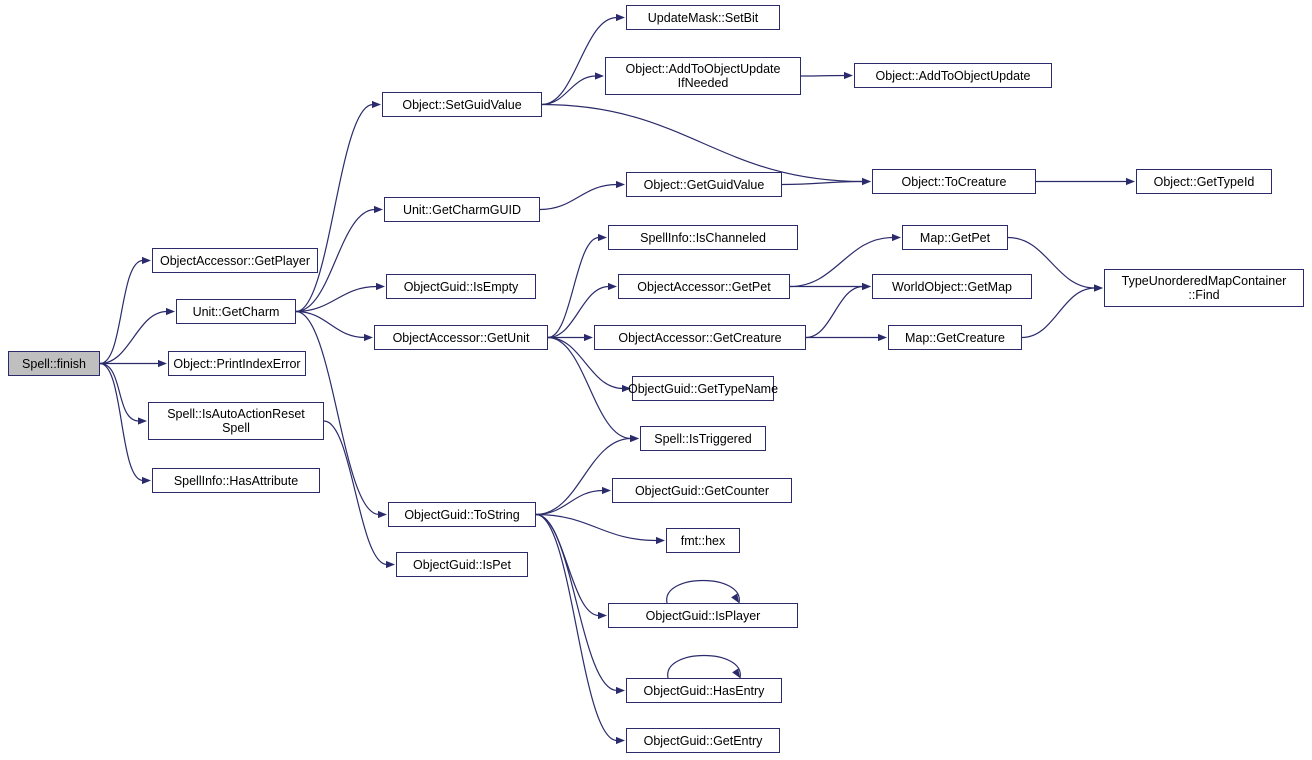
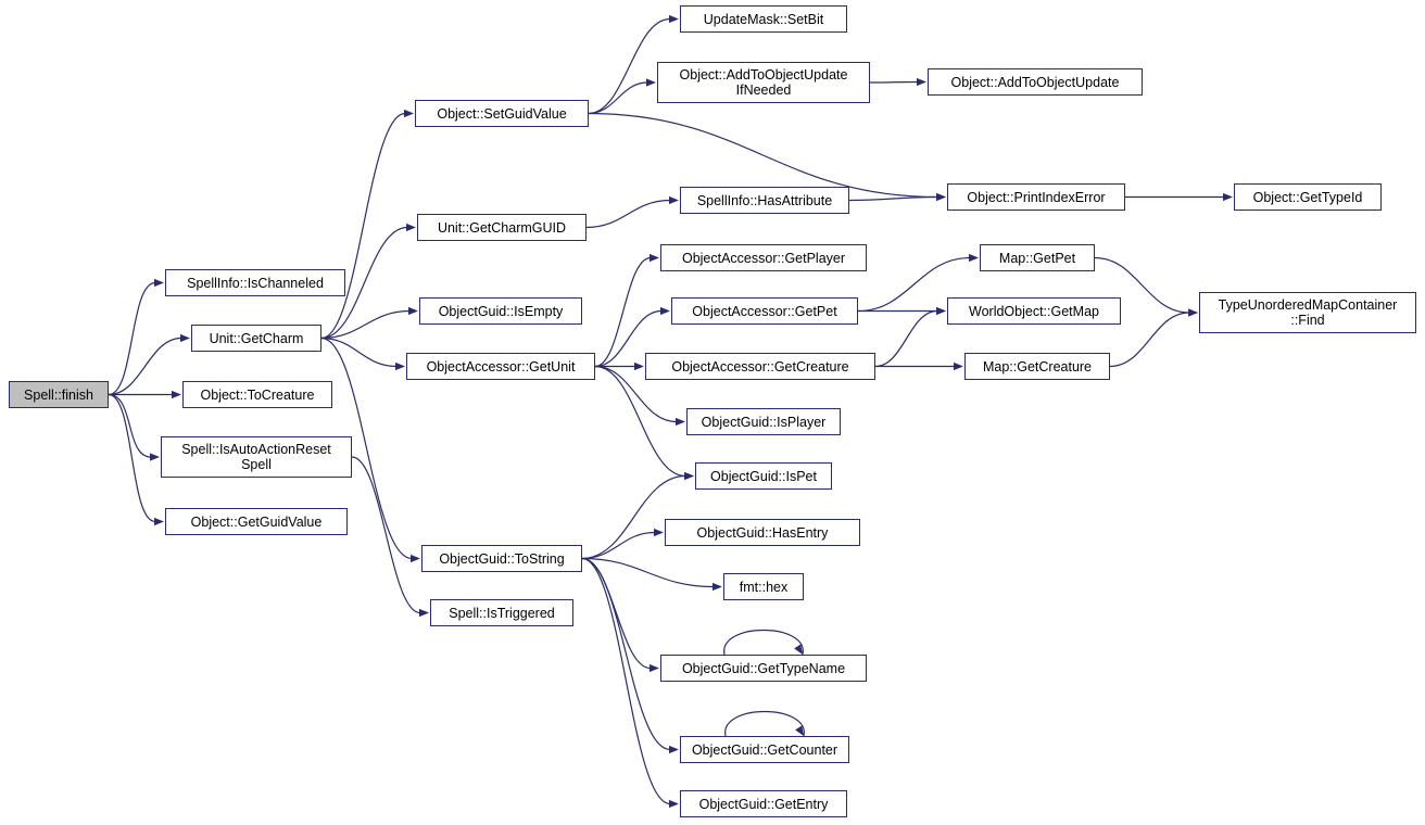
  Spell::finish
- ObjectAccessor::GetPlayer
+ SpellInfo::IsChanneled
  Unit::GetCharm
- Object::PrintIndexError
+ Object::ToCreature
  Spell::IsAutoActionReset
  Spell
- SpellInfo::HasAttribute
+ Object::GetGuidValue
  Object::SetGuidValue
  Unit::GetCharmGUID
  ObjectGuid::IsEmpty
  ObjectAccessor::GetUnit
  ObjectGuid::ToString
- ObjectGuid::IsPet
+ Spell::IsTriggered
  UpdateMask::SetBit
  Object::AddToObjectUpdate
  IfNeeded
- Object::GetGuidValue
+ SpellInfo::HasAttribute
- SpellInfo::IsChanneled
+ ObjectAccessor::GetPlayer
  ObjectAccessor::GetPet
  ObjectAccessor::GetCreature
- ObjectGuid::GetTypeName
+ ObjectGuid::IsPlayer
- Spell::IsTriggered
+ ObjectGuid::IsPet
- ObjectGuid::GetCounter
+ ObjectGuid::HasEntry
  fmt::hex
- ObjectGuid::IsPlayer
+ ObjectGuid::GetTypeName
- ObjectGuid::HasEntry
+ ObjectGuid::GetCounter
  ObjectGuid::GetEntry
  Object::AddToObjectUpdate
- Object::ToCreature
+ Object::PrintIndexError
  Map::GetPet
  WorldObject::GetMap
  Map::GetCreature
  Object::GetTypeId
  TypeUnorderedMapContainer
  ::Find
